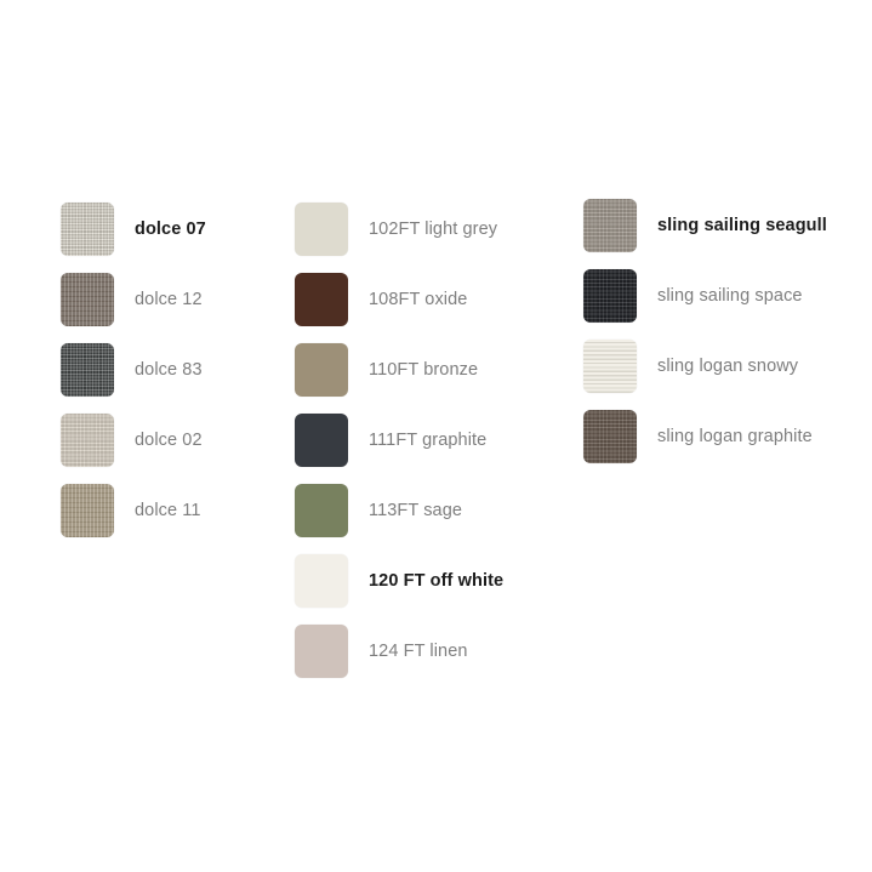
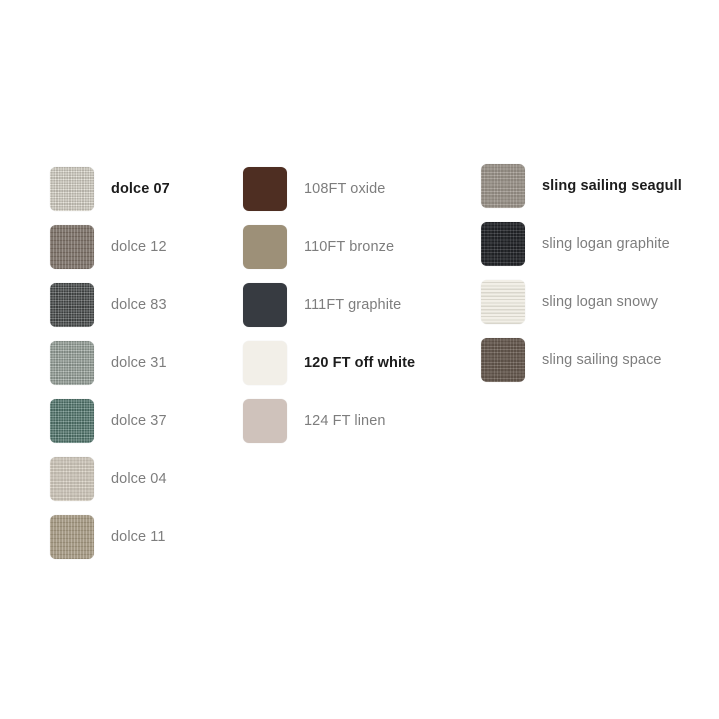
  dolce 07
  dolce 12
  dolce 83
+ dolce 31
+ dolce 37
- dolce 02
+ dolce 04
  dolce 11
- 102FT light grey
  108FT oxide
  110FT bronze
  111FT graphite
- 113FT sage
  120 FT off white
  124 FT linen
  sling sailing seagull
- sling sailing space
+ sling logan graphite
  sling logan snowy
- sling logan graphite
+ sling sailing space
